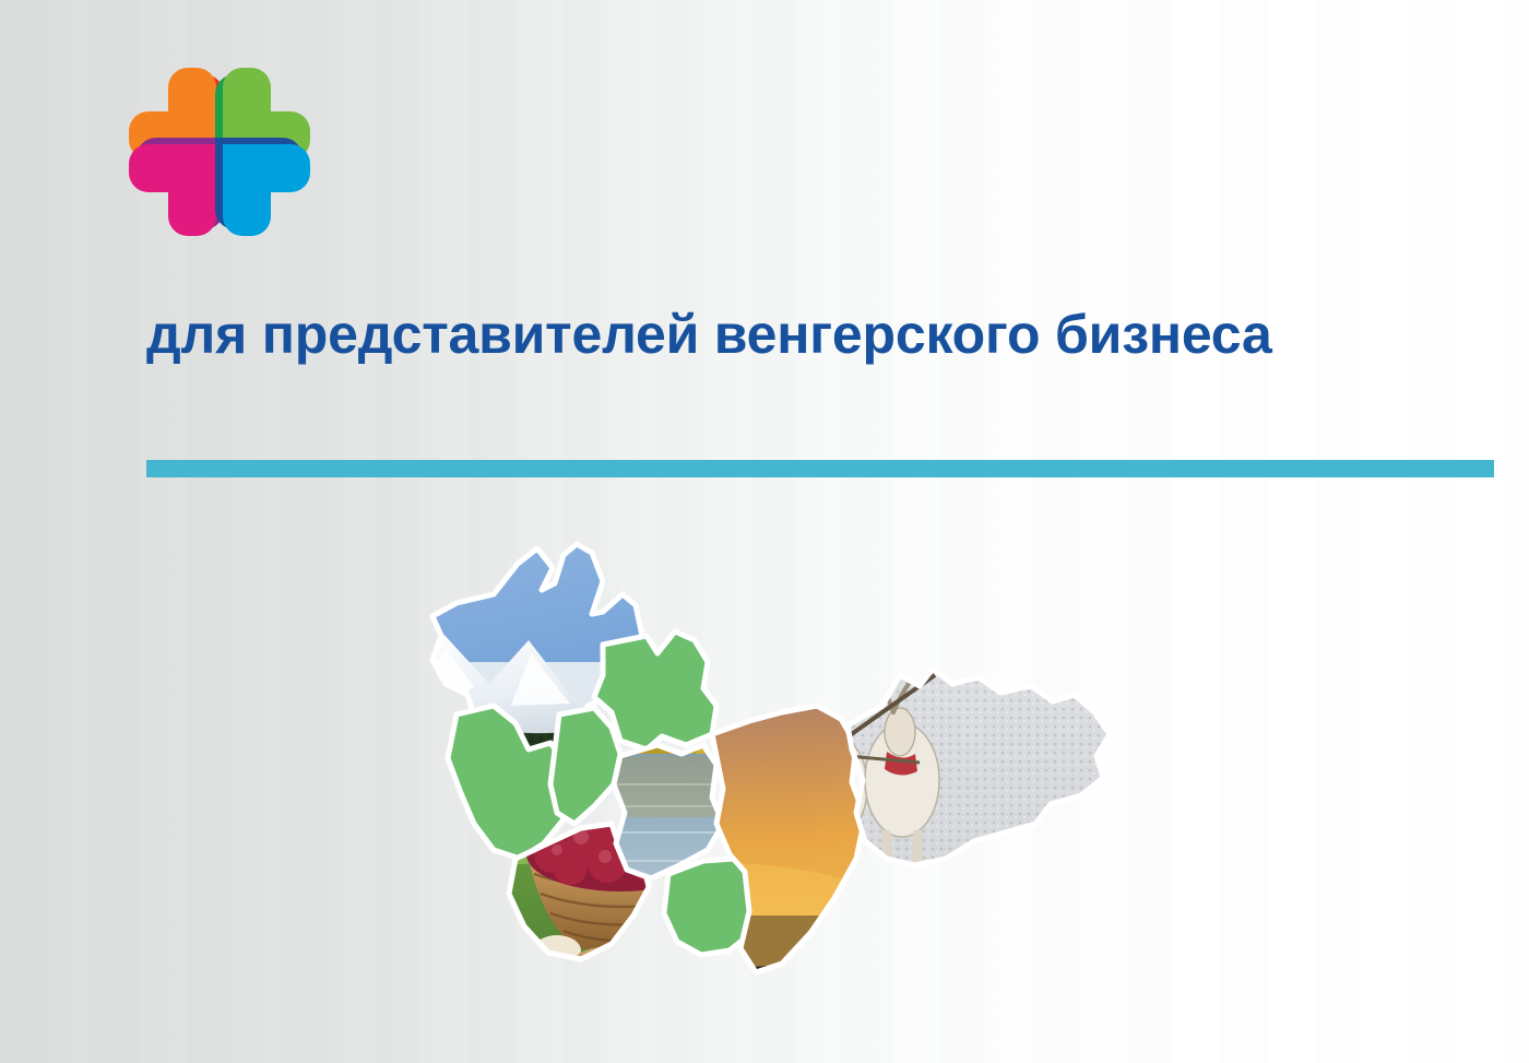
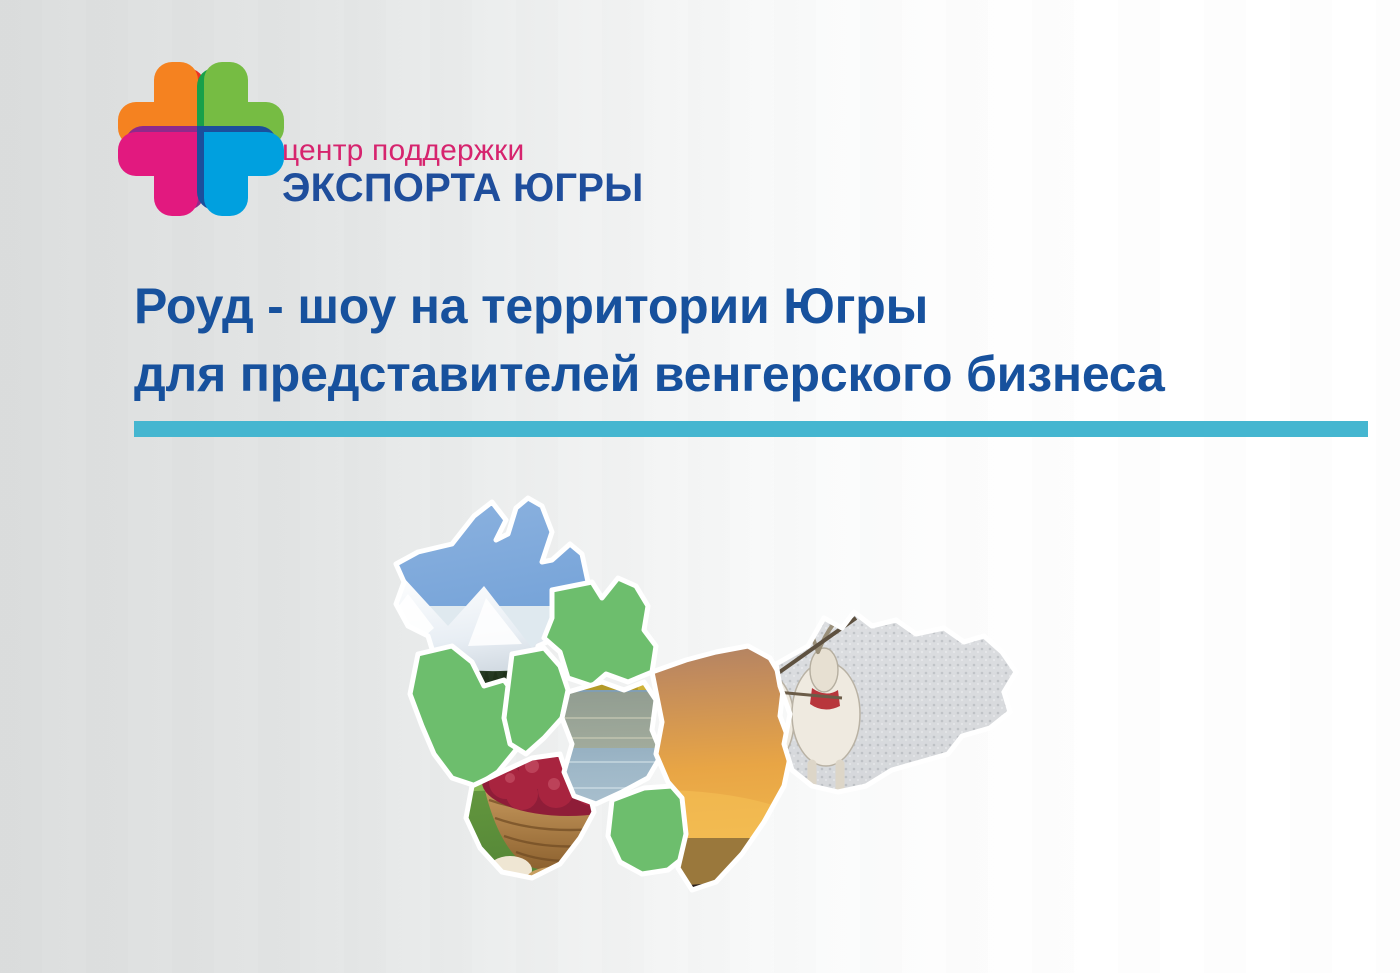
+ центр поддержки
+ ЭКСПОРТА ЮГРЫ
+ Роуд - шоу на территории Югры
  для представителей венгерского бизнеса
